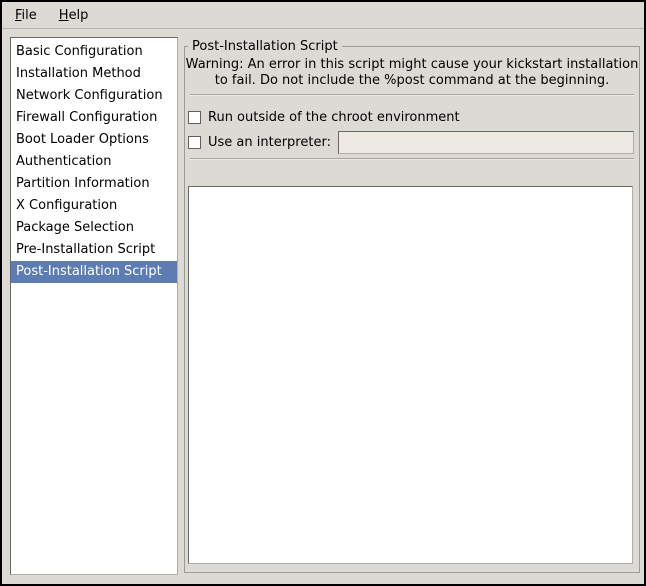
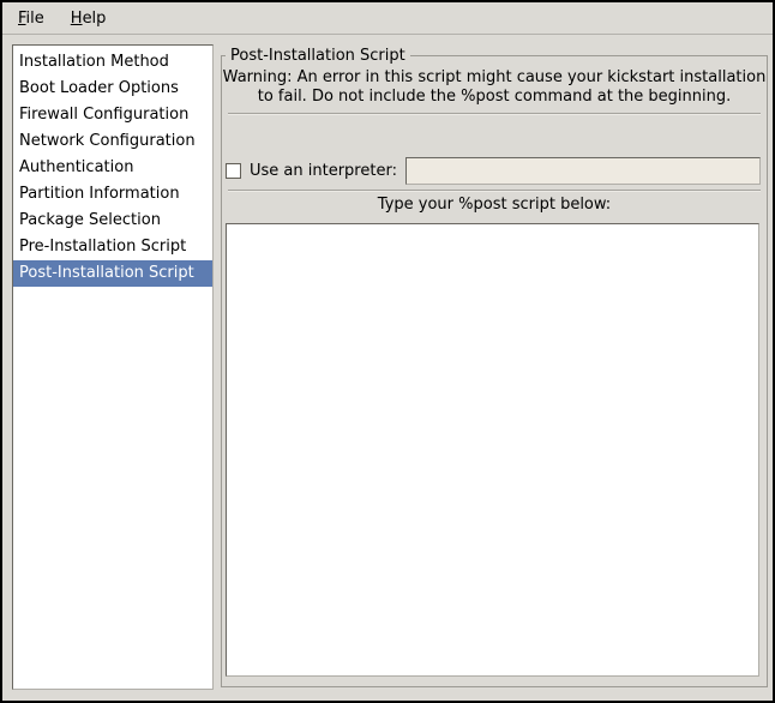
  File
  Help
- Basic Configuration
  Installation Method
- Network Configuration
+ Boot Loader Options
  Firewall Configuration
- Boot Loader Options
+ Network Configuration
  Authentication
  Partition Information
- X Configuration
  Package Selection
  Pre-Installation Script
  Post-Installation Script
  Post-Installation Script
  Warning: An error in this script might cause your kickstart installation
  to fail. Do not include the %post command at the beginning.
- Run outside of the chroot environment
  Use an interpreter:
+ Type your %post script below:
